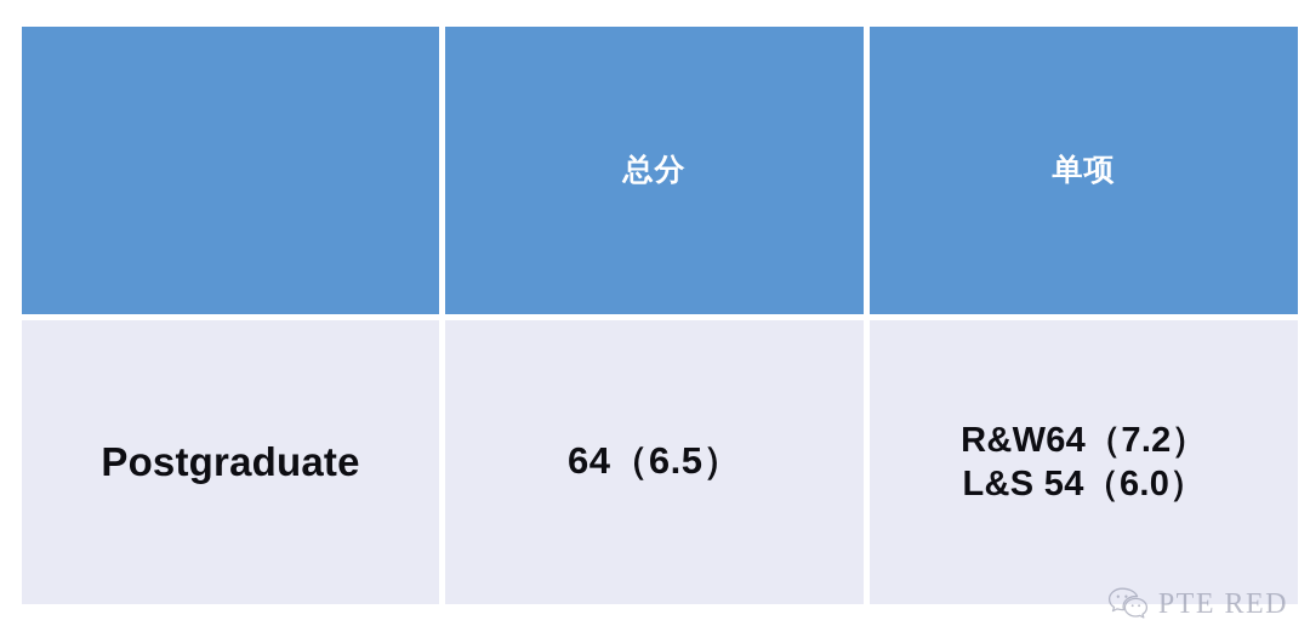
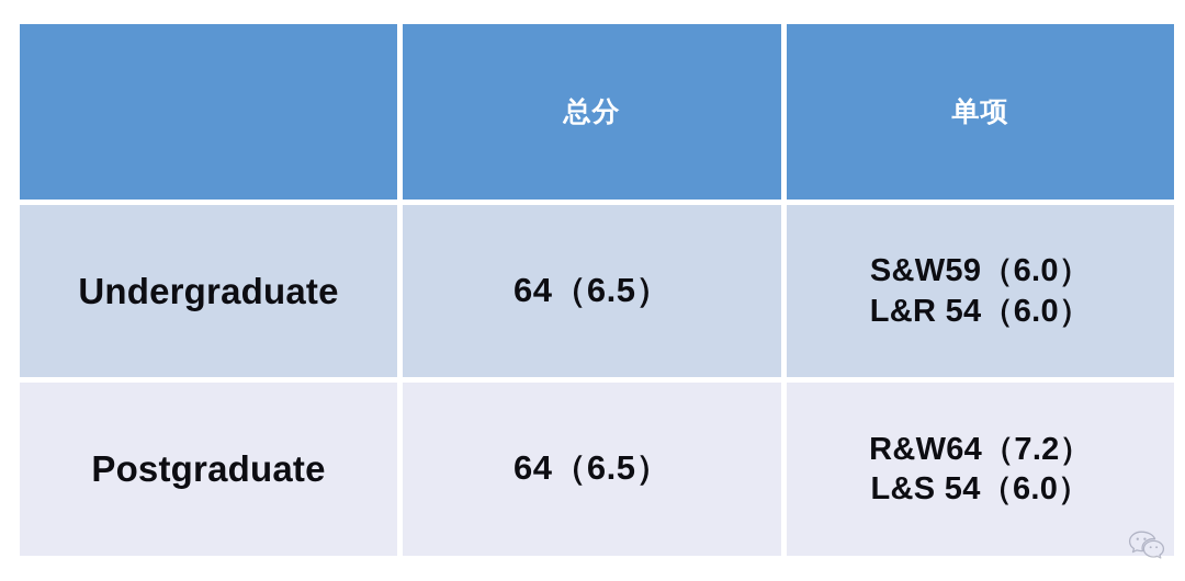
  	总分	单项
+ Undergraduate	64（6.5）	S&W59（6.0） L&R 54（6.0）
  Postgraduate	64（6.5）	R&W64（7.2） L&S 54（6.0）
- PTE RED
